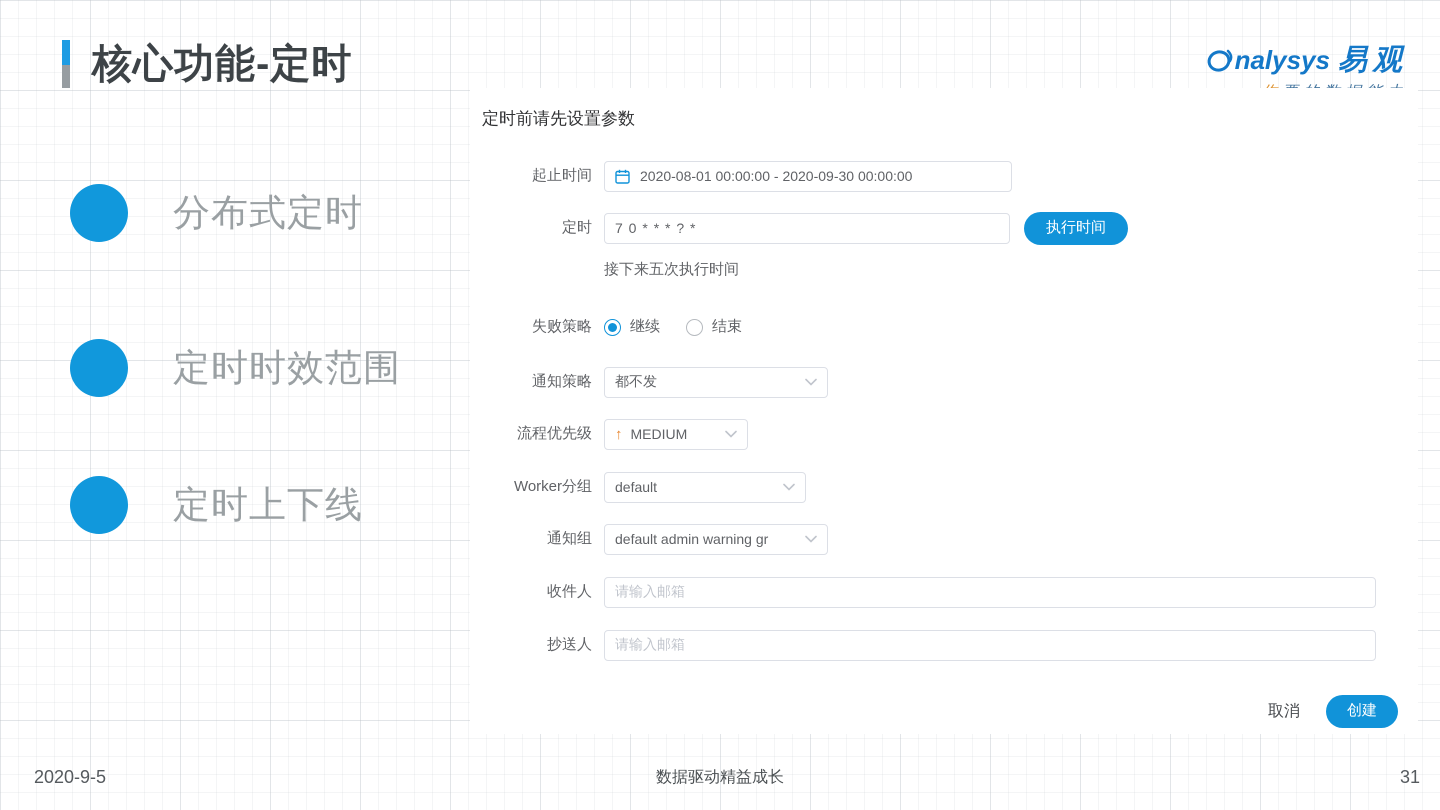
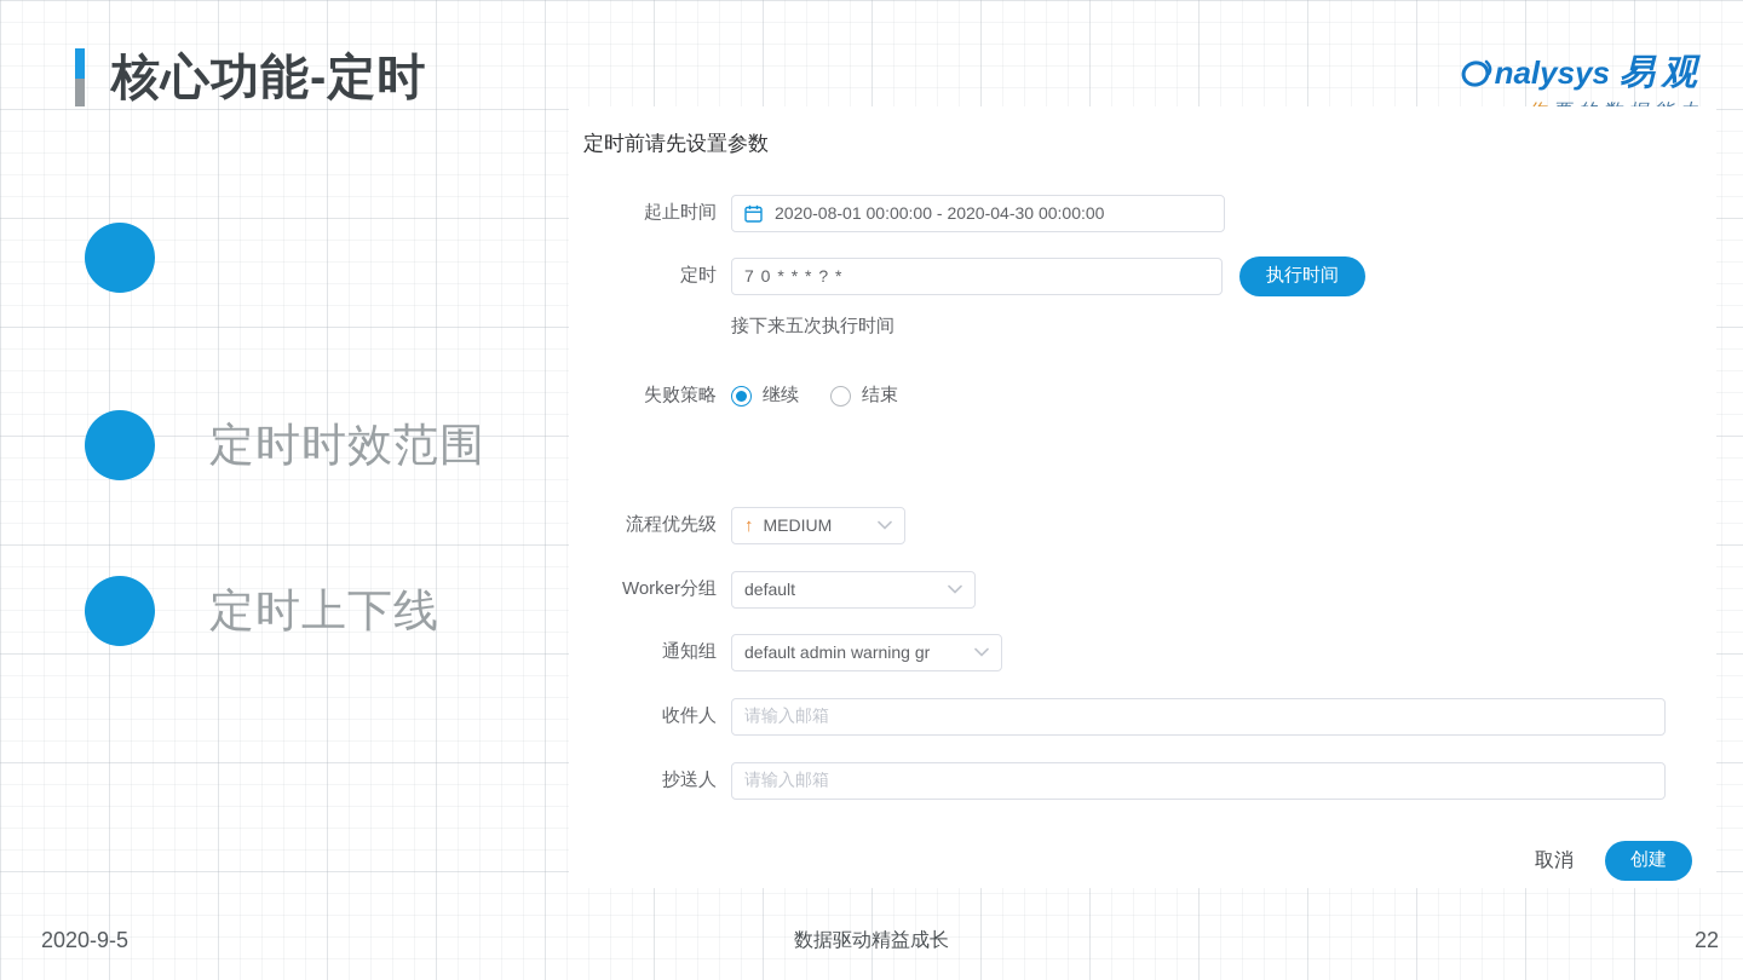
  核心功能-定时
  nalysys
  易观
- 分布式定时
  定时时效范围
  定时上下线
  定时前请先设置参数
  起止时间
- 2020-08-01 00:00:00 - 2020-09-30 00:00:00
+ 2020-08-01 00:00:00 - 2020-04-30 00:00:00
  定时
  7 0 * * * ? *
  执行时间
  接下来五次执行时间
  失败策略
  继续
  结束
- 通知策略
- 都不发
  流程优先级
  ↑
  MEDIUM
  Worker分组
  default
  通知组
  default admin warning gr
  收件人
  请输入邮箱
  抄送人
  请输入邮箱
  取消
  创建
  2020-9-5
  数据驱动精益成长
- 31
+ 22
